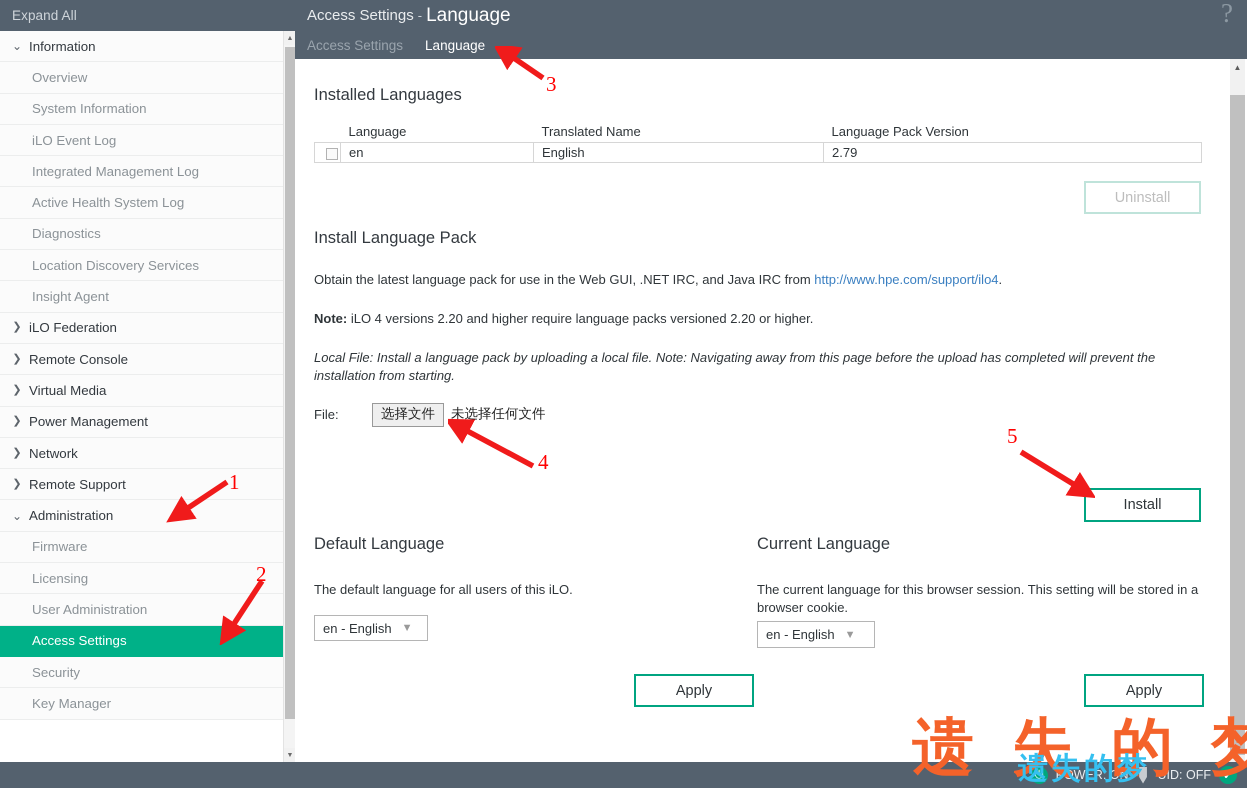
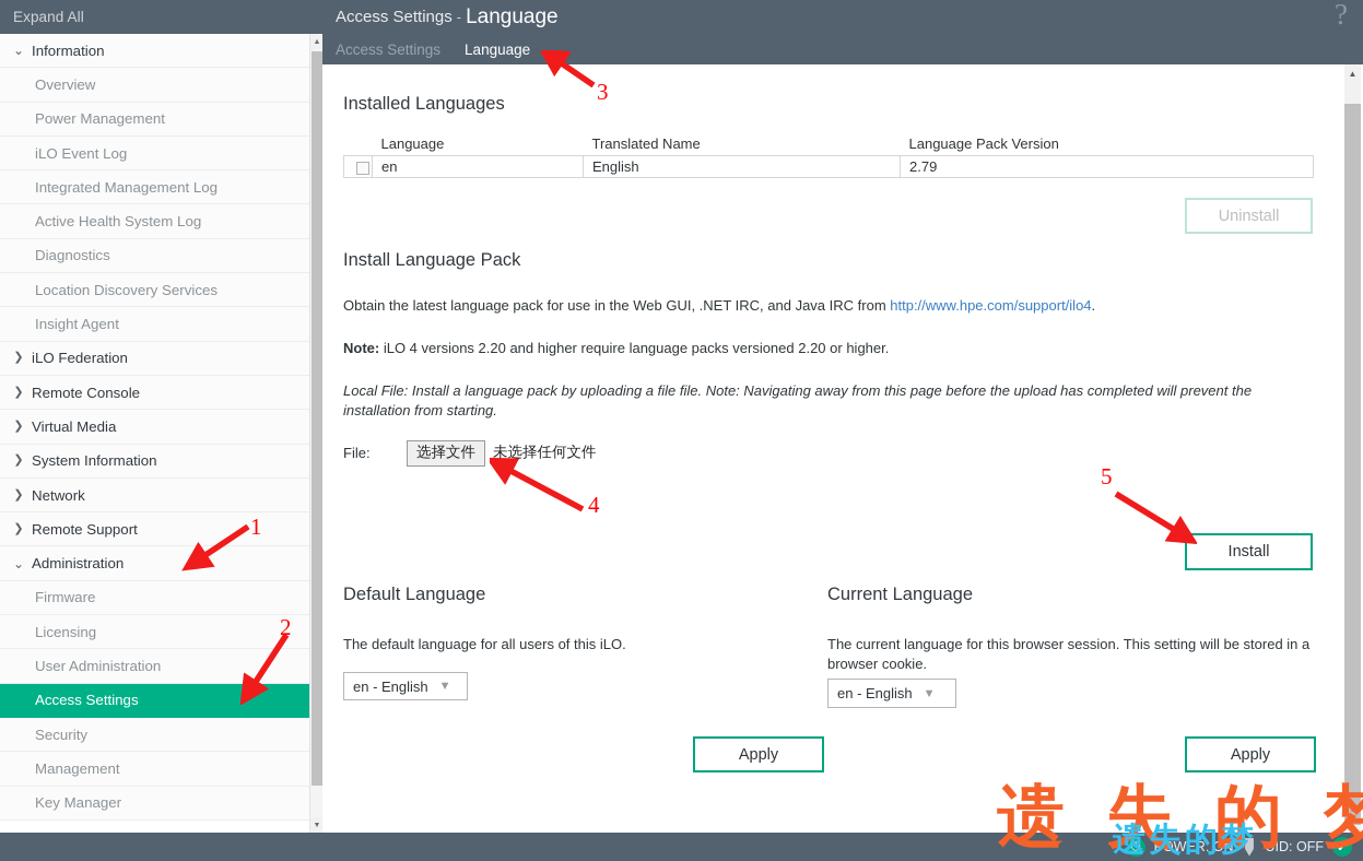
  Expand All
  ⌄
  Information
  Overview
- System Information
+ Power Management
  iLO Event Log
  Integrated Management Log
  Active Health System Log
  Diagnostics
  Location Discovery Services
  Insight Agent
  ❯
  iLO Federation
  ❯
  Remote Console
  ❯
  Virtual Media
  ❯
- Power Management
+ System Information
  ❯
  Network
  ❯
  Remote Support
  ⌄
  Administration
  Firmware
  Licensing
  User Administration
  Access Settings
  Security
+ Management
  Key Manager
  Access Settings
  -
  Language
  ?
  Access Settings
  Language
  Installed Languages
  	Language	Translated Name	Language Pack Version
  	en	English	2.79
  Uninstall
  Install Language Pack
  Obtain the latest language pack for use in the Web GUI, .NET IRC, and Java IRC from http://www.hpe.com/support/ilo4.
  Note: iLO 4 versions 2.20 and higher require language packs versioned 2.20 or higher.
- Local File: Install a language pack by uploading a local file. Note: Navigating away from this page before the upload has completed will prevent the installation from starting.
+ Local File: Install a language pack by uploading a file file. Note: Navigating away from this page before the upload has completed will prevent the installation from starting.
  File:
  选择文件
  未选择任何文件
  Install
  Default Language
  The default language for all users of this iLO.
  en - English
  ▼
  Apply
  Current Language
  The current language for this browser session. This setting will be stored in a browser cookie.
  en - English
  ▼
  Apply
  ▲
  ⏻
  POWER: ON
  UID: OFF
  ✔
  1
  2
  3
  4
  5
  遗 失 的 梦
  遗失的梦
